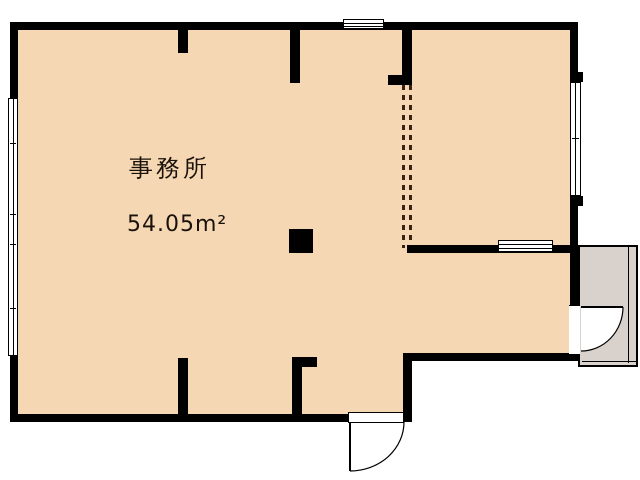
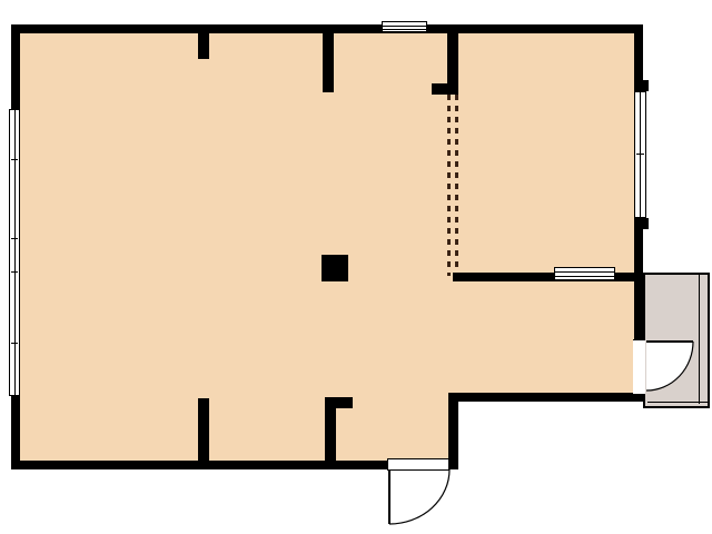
- 事務所
- 54.05m²
